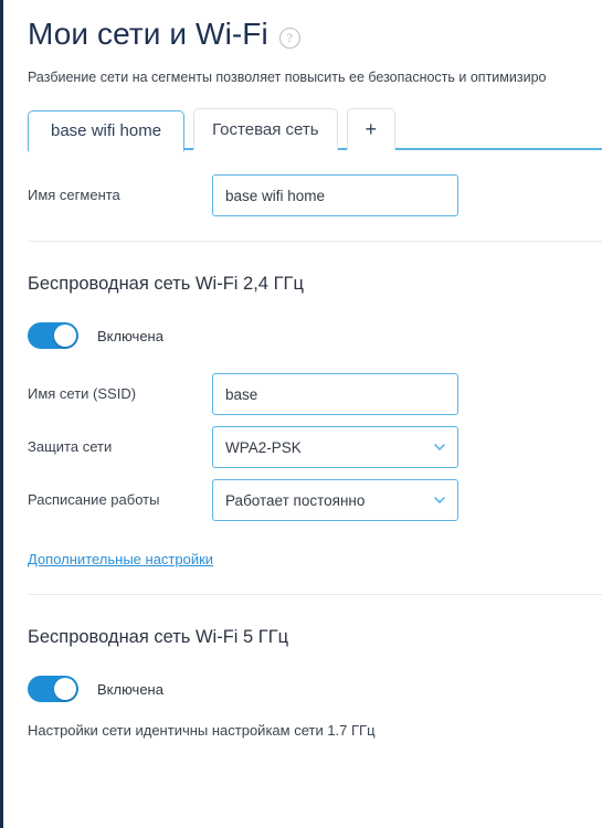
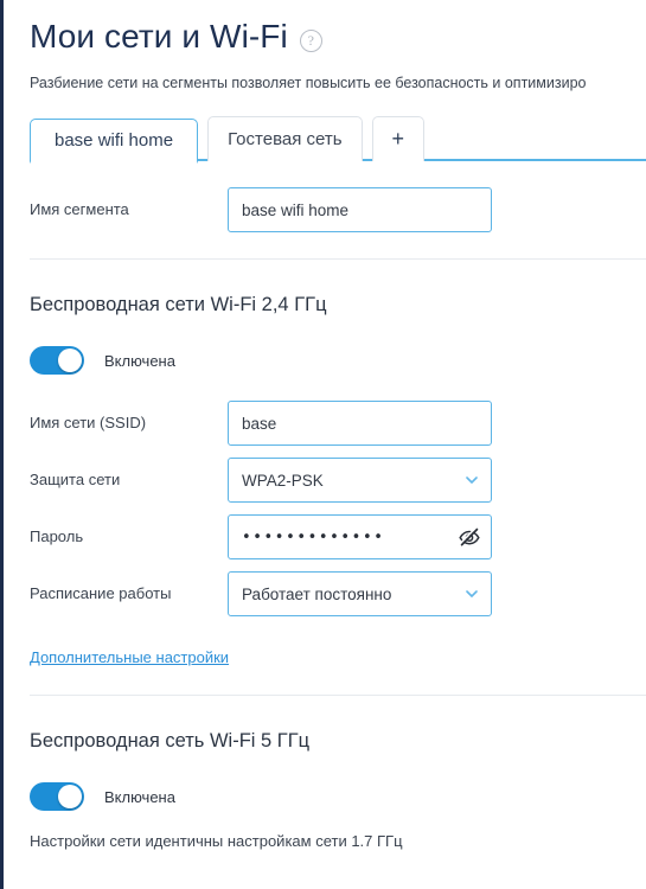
  Мои сети и Wi-Fi
  ?
  Разбиение сети на сегменты позволяет повысить ее безопасность и оптимизиро
  base wifi home
  Гостевая сеть
  +
  Имя сегмента
  base wifi home
- Беспроводная сеть Wi-Fi 2,4 ГГц
+ Беспроводная сети Wi-Fi 2,4 ГГц
  Включена
  Имя сети (SSID)
  base
  Защита сети
  WPA2-PSK
+ Пароль
+ •••••••••••••
  Расписание работы
  Работает постоянно
  Дополнительные настройки
  Беспроводная сеть Wi-Fi 5 ГГц
  Включена
  Настройки сети идентичны настройкам сети 1.7 ГГц
